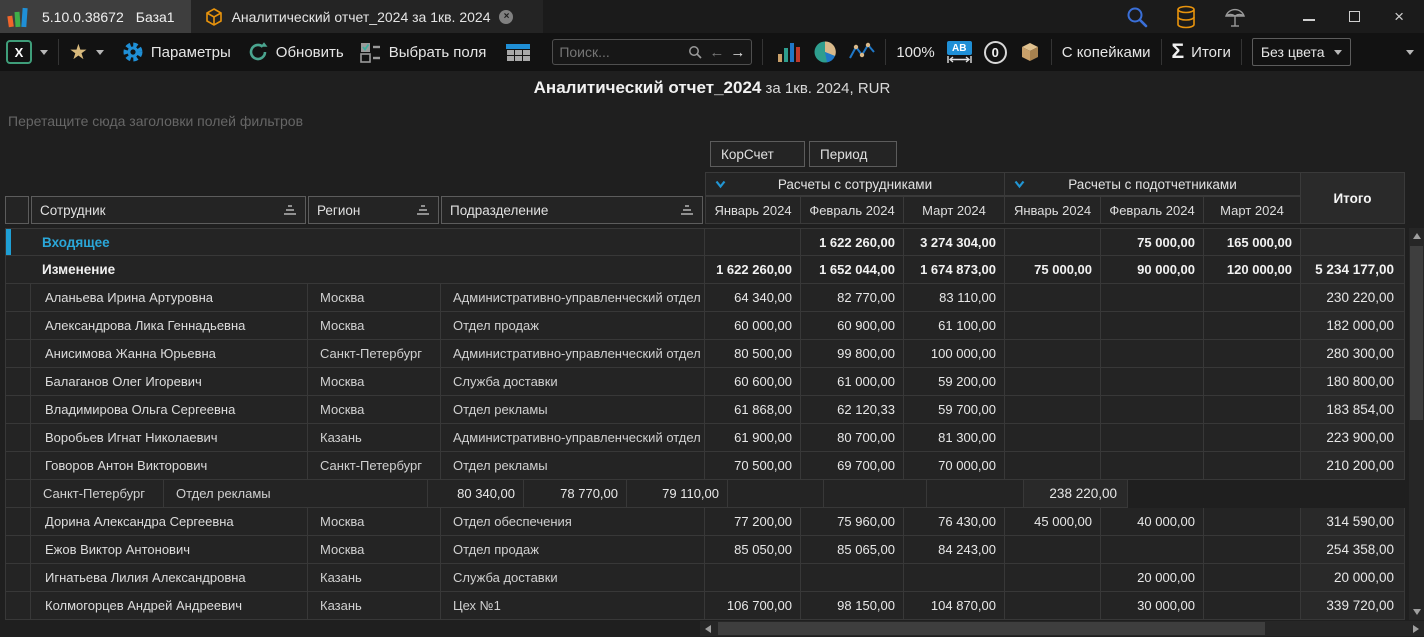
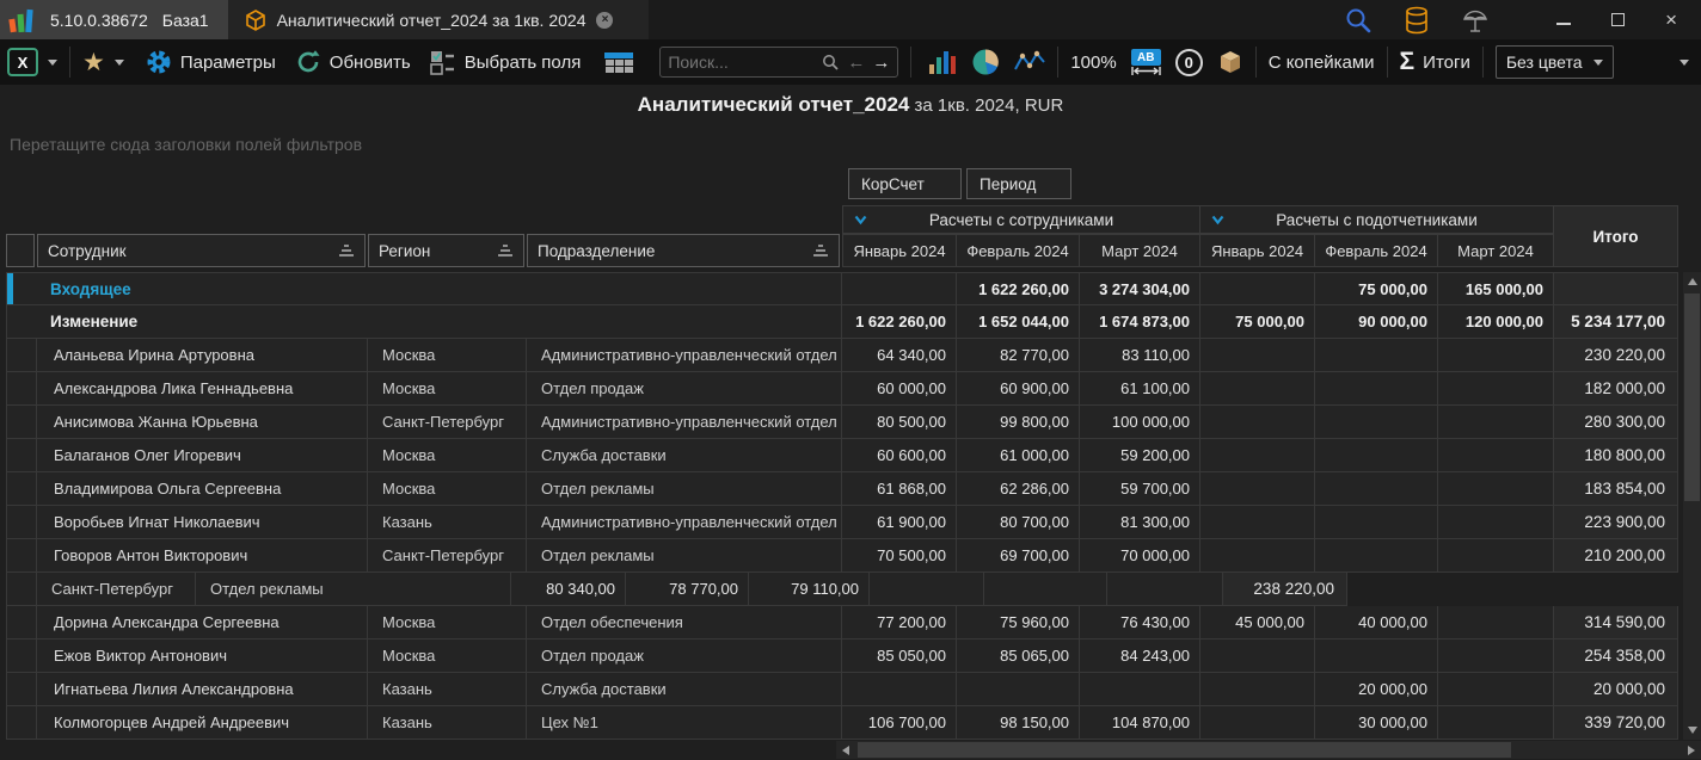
  5.10.0.38672
  База1
  Аналитический отчет_2024 за 1кв. 2024
  ×
  ×
  X
  ★
  Параметры
  Обновить
  Выбрать поля
  Поиск...
  ←
  →
  100%
  АВ
  0
  С копейками
  Σ
  Итоги
  Без цвета
  Аналитический отчет_2024 за 1кв. 2024, RUR
  Перетащите сюда заголовки полей фильтров
  КорСчет
  Период
  Расчеты с сотрудниками
  Расчеты с подотчетниками
  Итого
  Январь 2024
  Февраль 2024
  Март 2024
  Январь 2024
  Февраль 2024
  Март 2024
  Сотрудник
  Регион
  Подразделение
  Входящее
  1 622 260,00
  3 274 304,00
  75 000,00
  165 000,00
  Изменение
  1 622 260,00
  1 652 044,00
  1 674 873,00
  75 000,00
  90 000,00
  120 000,00
  5 234 177,00
  Аланьева Ирина Артуровна
  Москва
  Административно-управленческий отдел
  64 340,00
  82 770,00
  83 110,00
  230 220,00
  Александрова Лика Геннадьевна
  Москва
  Отдел продаж
  60 000,00
  60 900,00
  61 100,00
  182 000,00
  Анисимова Жанна Юрьевна
  Санкт-Петербург
  Административно-управленческий отдел
  80 500,00
  99 800,00
  100 000,00
  280 300,00
  Балаганов Олег Игоревич
  Москва
  Служба доставки
  60 600,00
  61 000,00
  59 200,00
  180 800,00
  Владимирова Ольга Сергеевна
  Москва
  Отдел рекламы
  61 868,00
- 62 120,33
+ 62 286,00
  59 700,00
  183 854,00
  Воробьев Игнат Николаевич
  Казань
  Административно-управленческий отдел
  61 900,00
  80 700,00
  81 300,00
  223 900,00
  Говоров Антон Викторович
  Санкт-Петербург
  Отдел рекламы
  70 500,00
  69 700,00
  70 000,00
  210 200,00
  Санкт-Петербург
  Отдел рекламы
  80 340,00
  78 770,00
  79 110,00
  238 220,00
  Дорина Александра Сергеевна
  Москва
  Отдел обеспечения
  77 200,00
  75 960,00
  76 430,00
  45 000,00
  40 000,00
  314 590,00
  Ежов Виктор Антонович
  Москва
  Отдел продаж
  85 050,00
  85 065,00
  84 243,00
  254 358,00
  Игнатьева Лилия Александровна
  Казань
  Служба доставки
  20 000,00
  20 000,00
  Колмогорцев Андрей Андреевич
  Казань
  Цех №1
  106 700,00
  98 150,00
  104 870,00
  30 000,00
  339 720,00
